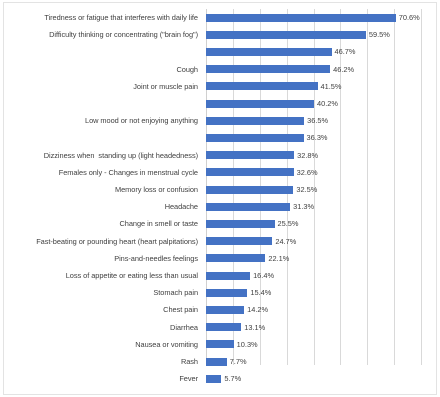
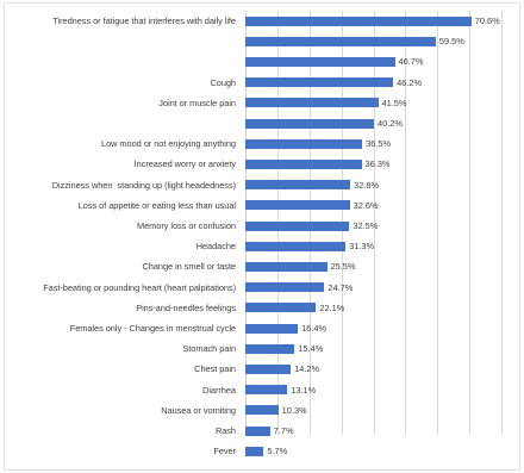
  Tiredness or fatigue that interferes with daily life
  70.6%
- Difficulty thinking or concentrating ("brain fog")
  59.5%
  46.7%
  Cough
  46.2%
  Joint or muscle pain
  41.5%
  40.2%
  Low mood or not enjoying anything
  36.5%
+ Increased worry or anxiety
  36.3%
  Dizziness when standing up (light headedness)
  32.8%
- Females only - Changes in menstrual cycle
+ Loss of appetite or eating less than usual
  32.6%
  Memory loss or confusion
  32.5%
  Headache
  31.3%
  Change in smell or taste
  25.5%
  Fast-beating or pounding heart (heart palpitations)
  24.7%
  Pins-and-needles feelings
  22.1%
- Loss of appetite or eating less than usual
+ Females only - Changes in menstrual cycle
  16.4%
  Stomach pain
  15.4%
  Chest pain
  14.2%
  Diarrhea
  13.1%
  Nausea or vomiting
  10.3%
  Rash
  7.7%
  Fever
  5.7%
